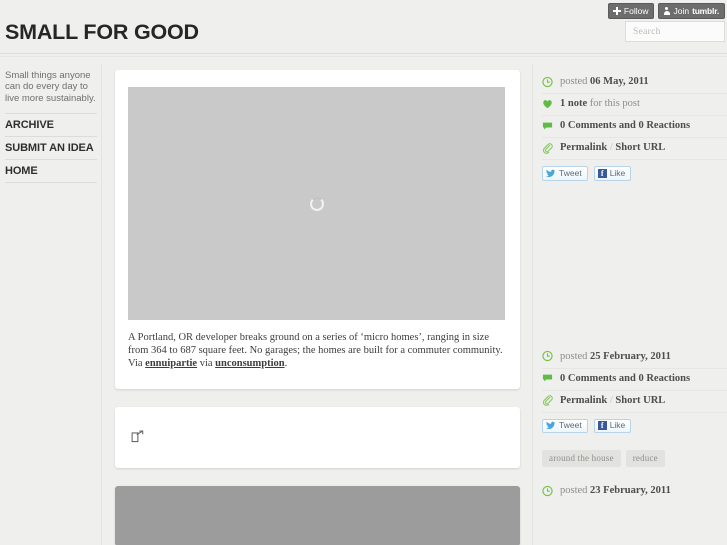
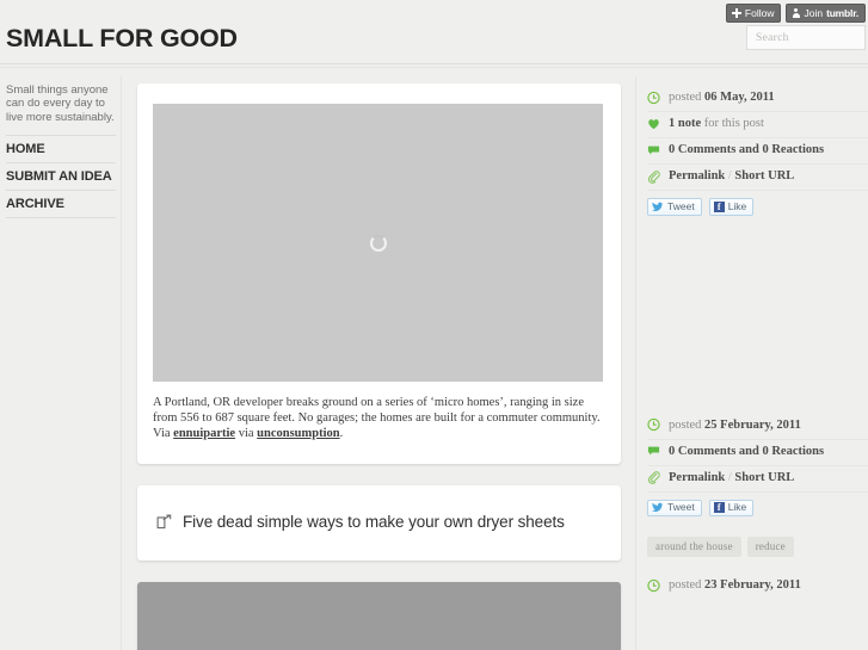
  Follow
  Join
  tumblr.
  Search
  SMALL FOR GOOD
  Small things anyone can do every day to live more sustainably.
- ARCHIVE
+ HOME
  SUBMIT AN IDEA
- HOME
+ ARCHIVE
- A Portland, OR developer breaks ground on a series of ‘micro homes’, ranging in size from 364 to 687 square feet. No garages; the homes are built for a commuter community. Via ennuipartie via unconsumption.
+ A Portland, OR developer breaks ground on a series of ‘micro homes’, ranging in size from 556 to 687 square feet. No garages; the homes are built for a commuter community. Via ennuipartie via unconsumption.
+ Five dead simple ways to make your own dryer sheets
  posted 06 May, 2011
  1 note for this post
  0 Comments and 0 Reactions
  Permalink / Short URL
  Tweet
  f
  Like
  posted 25 February, 2011
  0 Comments and 0 Reactions
  Permalink / Short URL
  Tweet
  f
  Like
  around the house
  reduce
  posted 23 February, 2011
